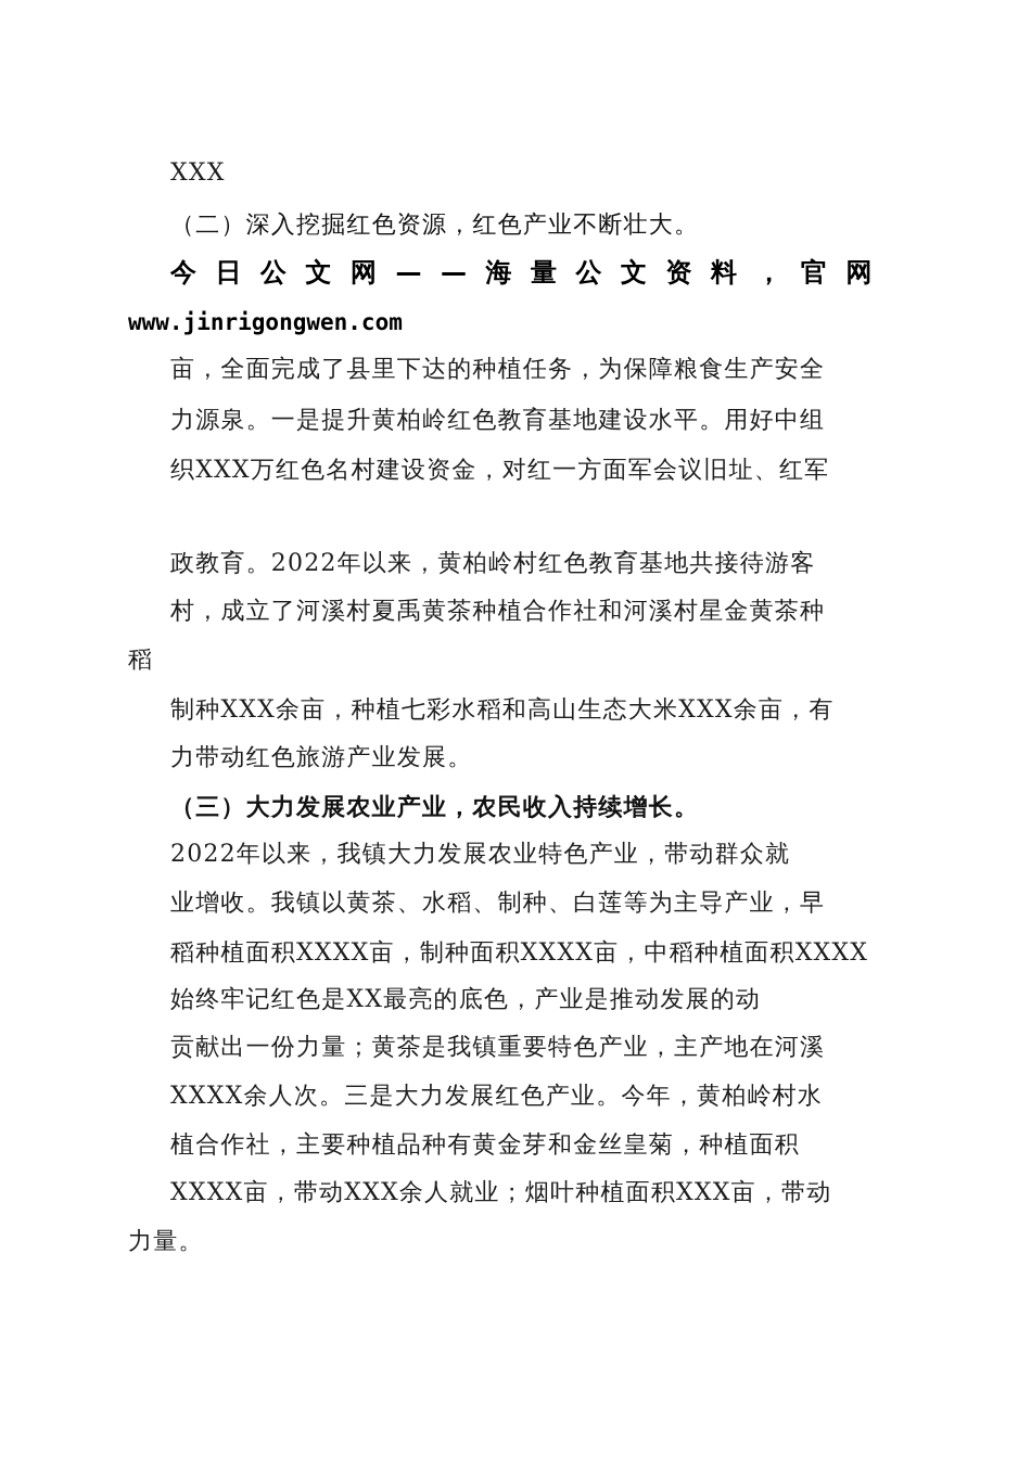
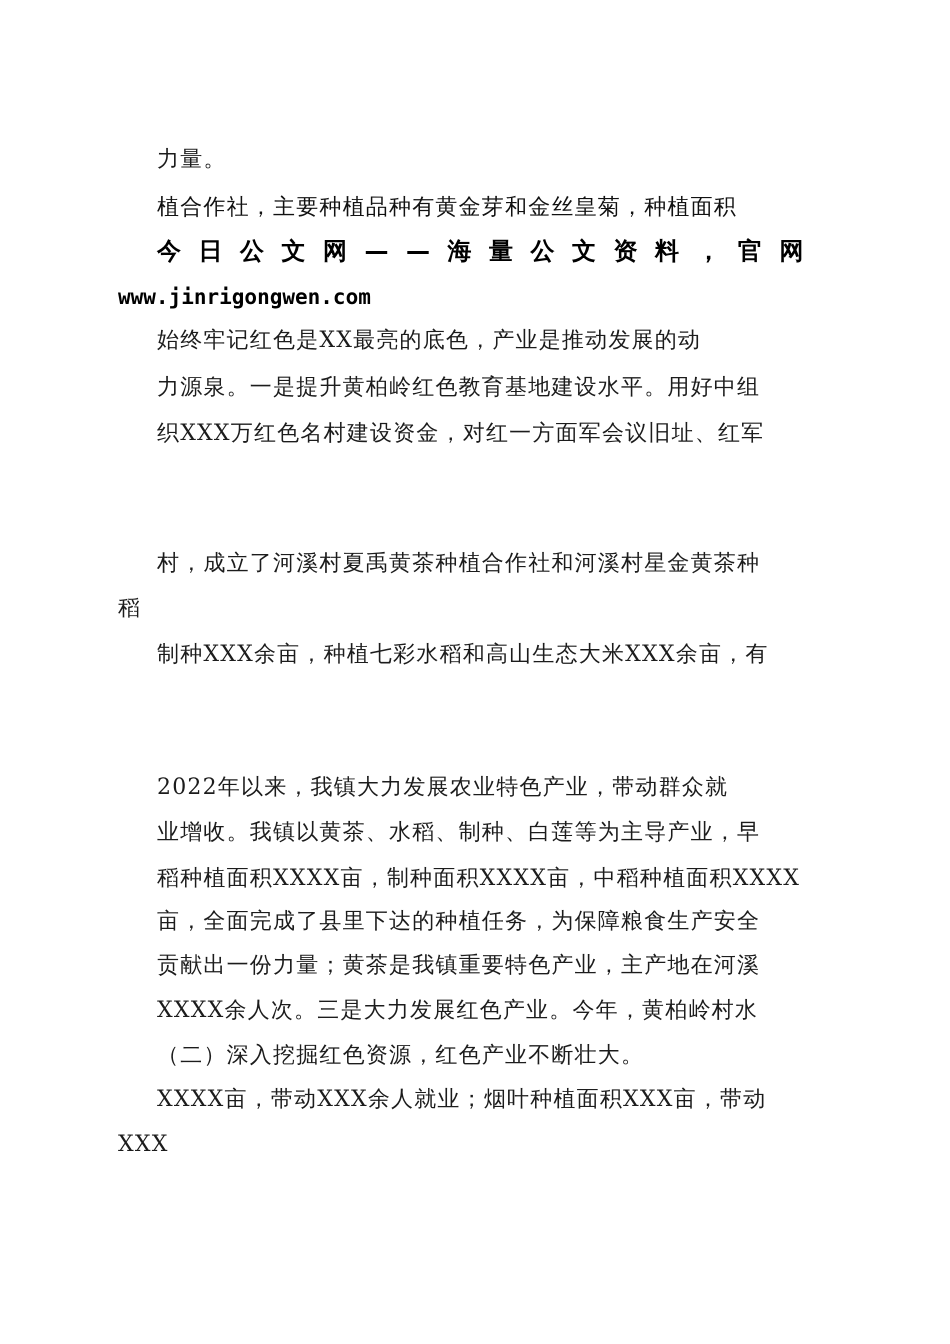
- XXX
+ 力量。
- （二）深入挖掘红色资源，红色产业不断壮大。
+ 植合作社，主要种植品种有黄金芽和金丝皇菊，种植面积
  今日公文网——海量公文资料，官网
  www.jinrigongwen.com
- 亩，全面完成了县里下达的种植任务，为保障粮食生产安全
+ 始终牢记红色是XX最亮的底色，产业是推动发展的动
  力源泉。一是提升黄柏岭红色教育基地建设水平。用好中组
  织XXX万红色名村建设资金，对红一方面军会议旧址、红军
- 政教育。2022年以来，黄柏岭村红色教育基地共接待游客
  村，成立了河溪村夏禹黄茶种植合作社和河溪村星金黄茶种
  稻
  制种XXX余亩，种植七彩水稻和高山生态大米XXX余亩，有
- 力带动红色旅游产业发展。
- （三）大力发展农业产业，农民收入持续增长。
  2022年以来，我镇大力发展农业特色产业，带动群众就
  业增收。我镇以黄茶、水稻、制种、白莲等为主导产业，早
  稻种植面积XXXX亩，制种面积XXXX亩，中稻种植面积XXXX
- 始终牢记红色是XX最亮的底色，产业是推动发展的动
+ 亩，全面完成了县里下达的种植任务，为保障粮食生产安全
  贡献出一份力量；黄茶是我镇重要特色产业，主产地在河溪
  XXXX余人次。三是大力发展红色产业。今年，黄柏岭村水
- 植合作社，主要种植品种有黄金芽和金丝皇菊，种植面积
+ （二）深入挖掘红色资源，红色产业不断壮大。
  XXXX亩，带动XXX余人就业；烟叶种植面积XXX亩，带动
- 力量。
+ XXX
